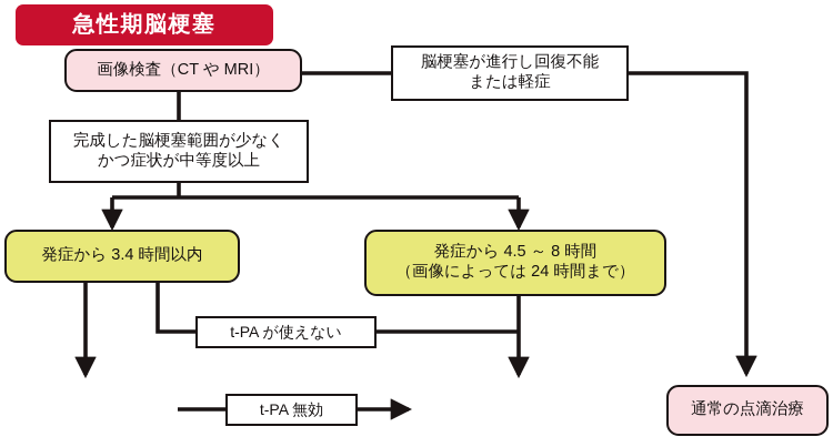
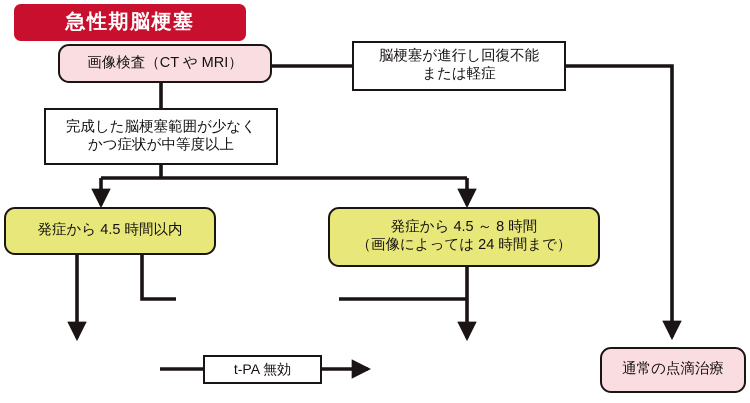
  急性期脳梗塞
  画像検査（CT や MRI）
  脳梗塞が進行し回復不能
  または軽症
  完成した脳梗塞範囲が少なく
  かつ症状が中等度以上
- 発症から 3.4 時間以内
+ 発症から 4.5 時間以内
  発症から 4.5 ～ 8 時間
  （画像によっては 24 時間まで）
- t-PA が使えない
  t-PA 無効
  通常の点滴治療
